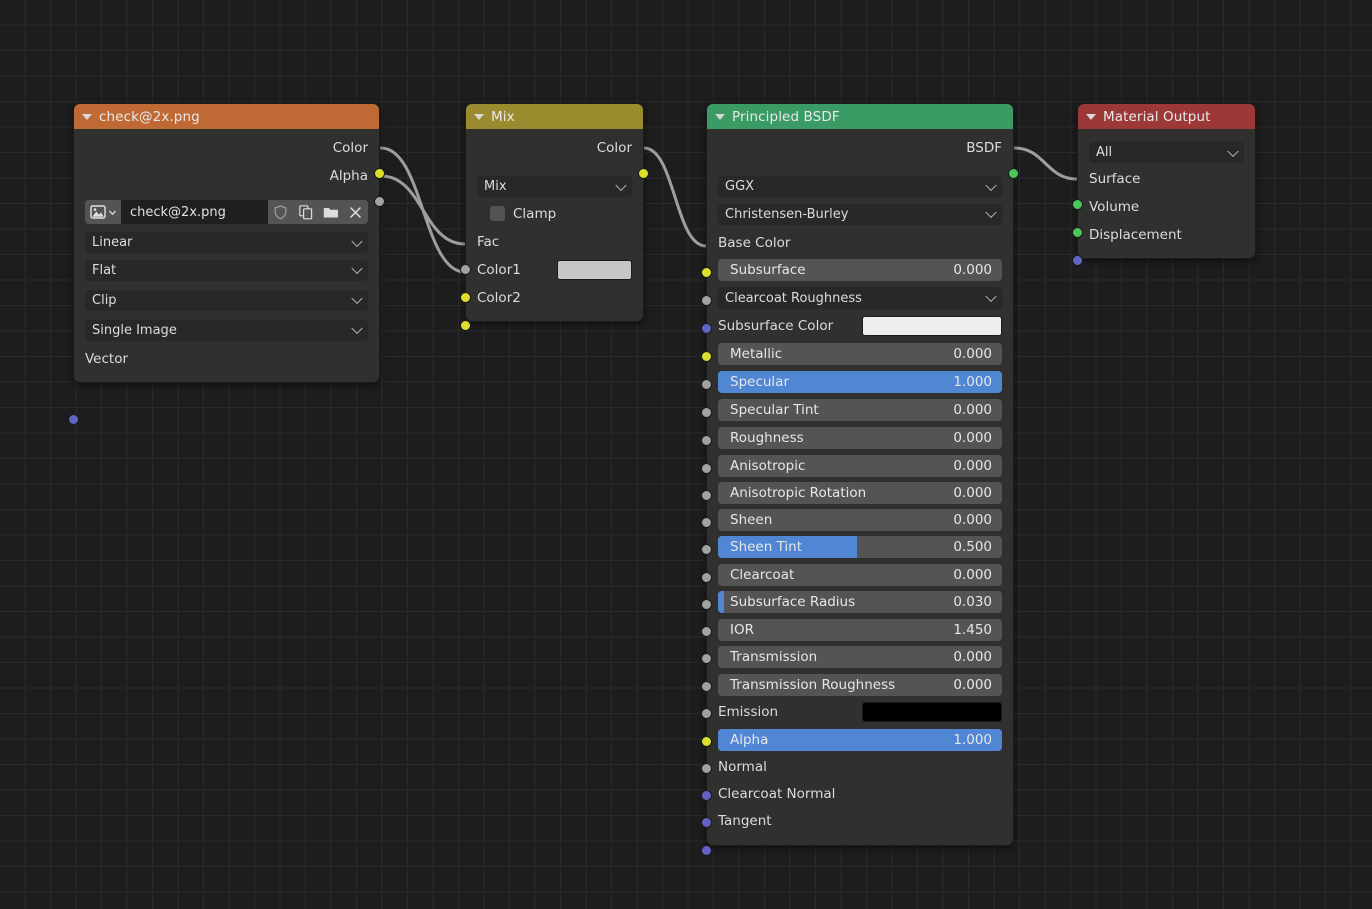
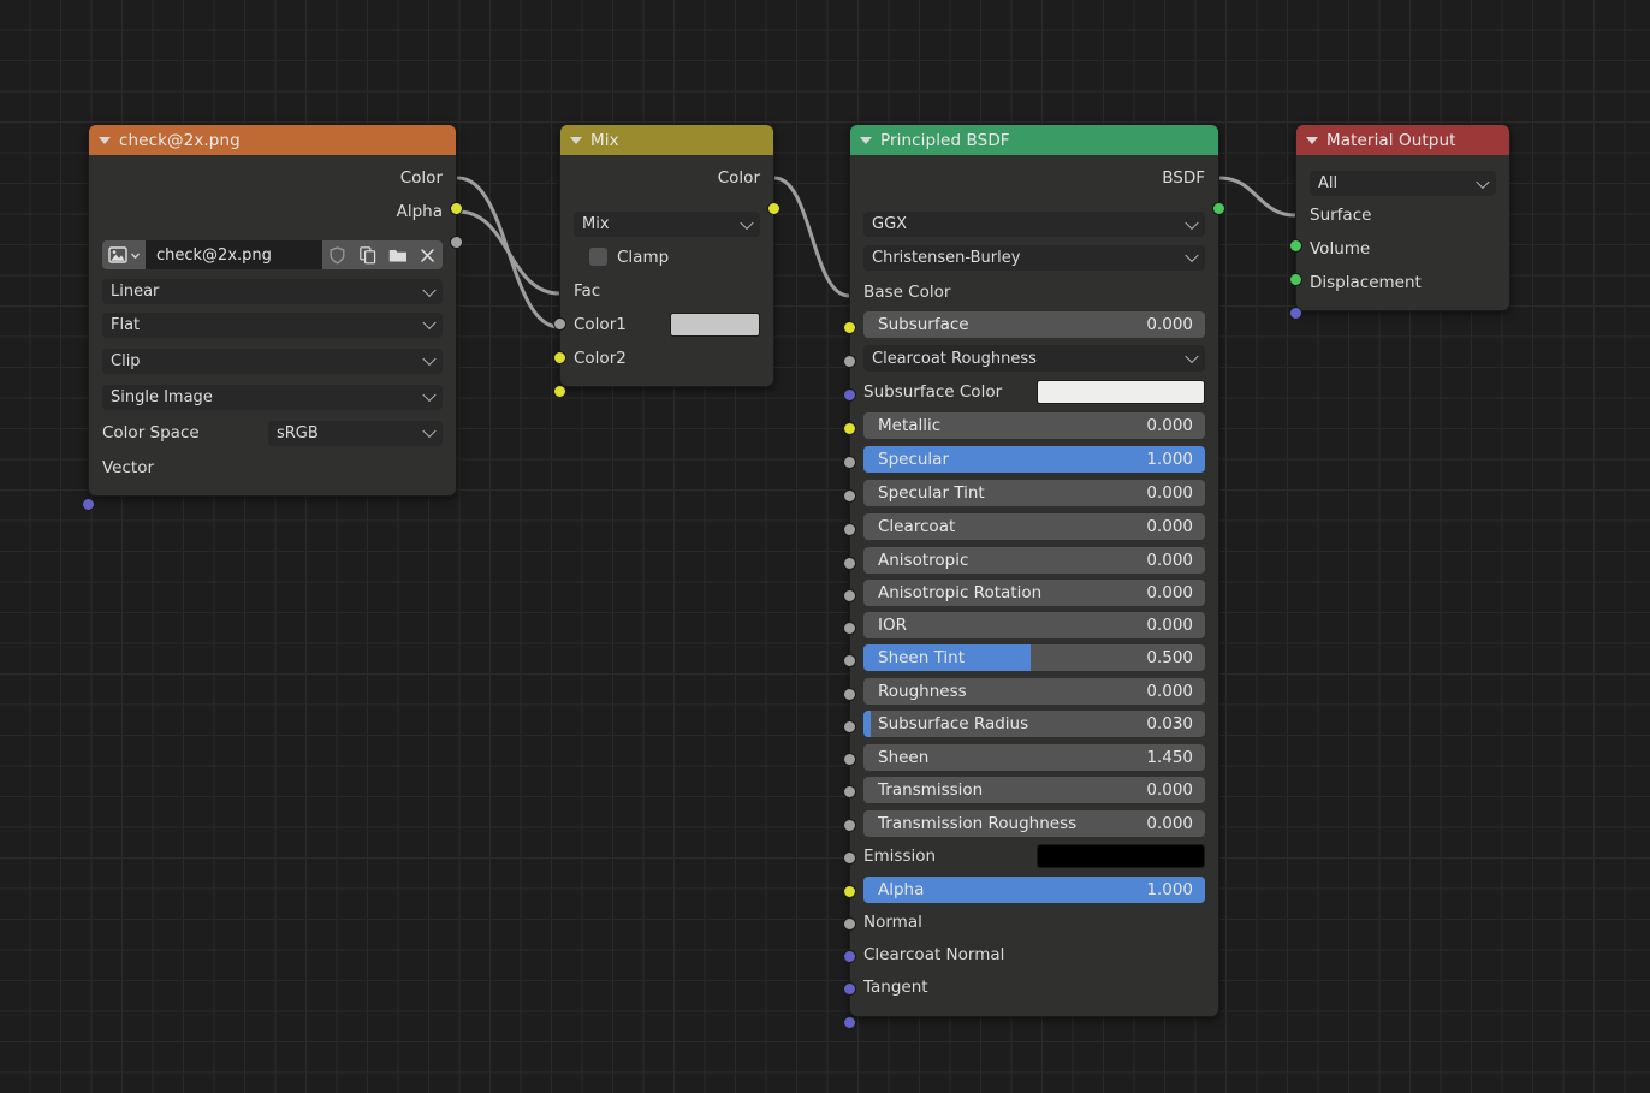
  check@2x.png
  Color
  Alpha
  check@2x.png
  Linear
  Flat
  Clip
  Single Image
+ Color Space
+ sRGB
  Vector
  Mix
  Color
  Mix
  Clamp
  Fac
  Color1
  Color2
  Principled BSDF
  BSDF
  GGX
  Christensen-Burley
  Base Color
  Subsurface
  0.000
  Clearcoat Roughness
  Subsurface Color
  Metallic
  0.000
  Specular
  1.000
  Specular Tint
  0.000
- Roughness
+ Clearcoat
  0.000
  Anisotropic
  0.000
  Anisotropic Rotation
  0.000
- Sheen
+ IOR
  0.000
  Sheen Tint
  0.500
- Clearcoat
+ Roughness
  0.000
  Subsurface Radius
  0.030
- IOR
+ Sheen
  1.450
  Transmission
  0.000
  Transmission Roughness
  0.000
  Emission
  Alpha
  1.000
  Normal
  Clearcoat Normal
  Tangent
  Material Output
  All
  Surface
  Volume
  Displacement
